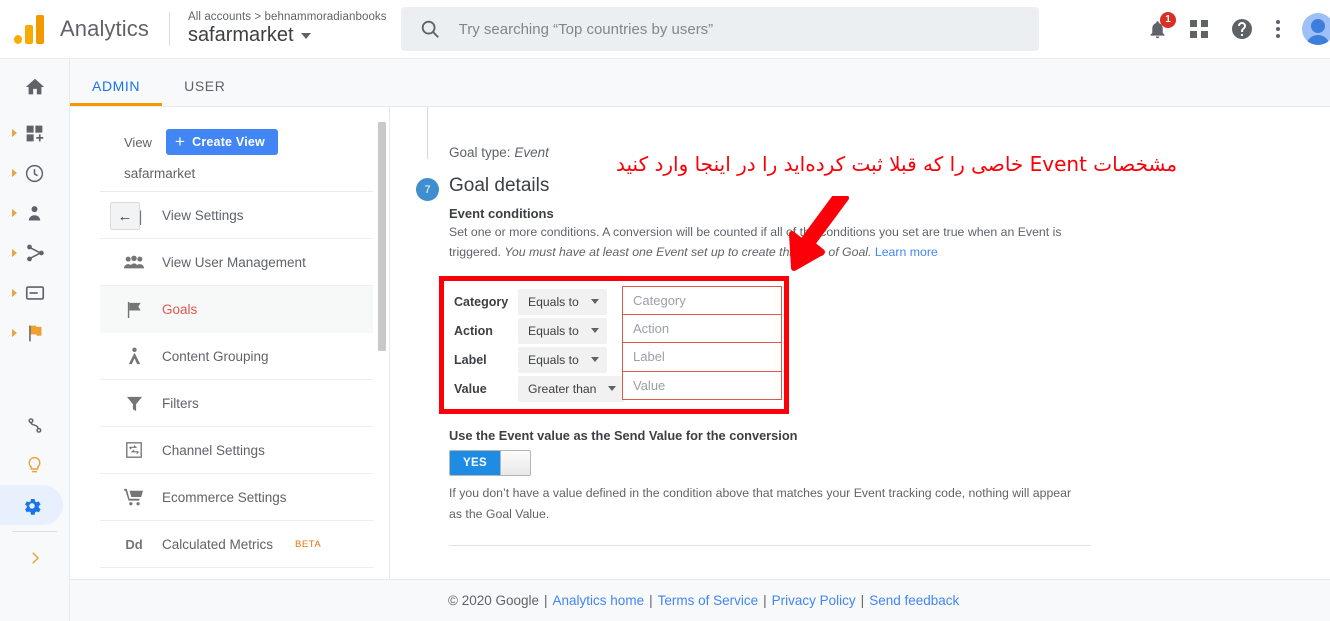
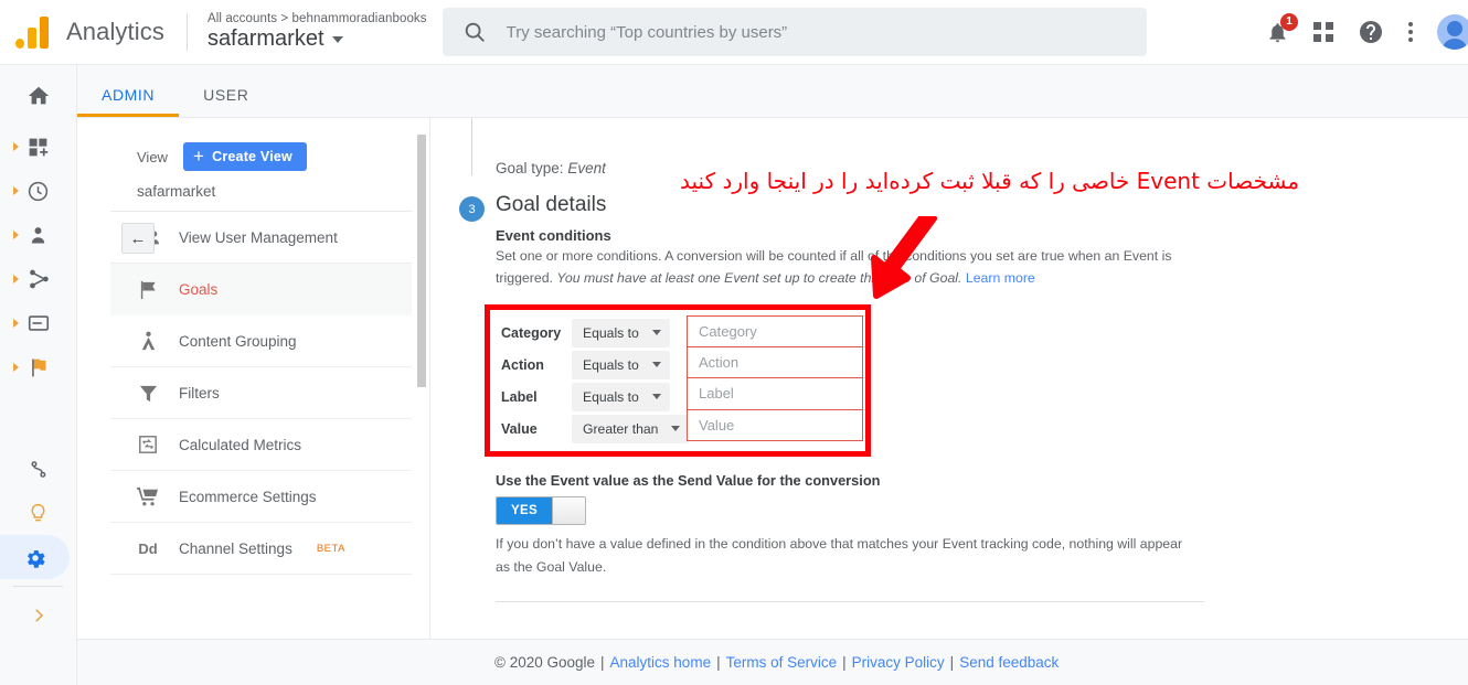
  Analytics
  All accounts > behnammoradianbooks
  safarmarket
  Try searching “Top countries by users”
  1
  ADMIN
  USER
  View
  +
  Create View
  safarmarket
- View Settings
  View User Management
  Goals
  Content Grouping
  Filters
- Channel Settings
+ Calculated Metrics
  Ecommerce Settings
  Dd
- Calculated Metrics
+ Channel Settings
  BETA
  ←
- 7
+ 3
  Goal type: Event
  Goal details
  Event conditions
  Set one or more conditions. A conversion will be counted if all of tonditions you set are true when an Event is triggered. You must have at least one Event set up to create th of Goal. Learn more
  Category
  Equals to
  Action
  Equals to
  Label
  Equals to
  Value
  Greater than
  Category
  Action
  Label
  Value
  Use the Event value as the Send Value for the conversion
  YES
  If you don’t have a value defined in the condition above that matches your Event tracking code, nothing will appear as the Goal Value.
  مشخصات Event خاصی را که قبلا ثبت کردهاید را در اینجا وارد کنید
  © 2020 Google
  |
  Analytics home
  |
  Terms of Service
  |
  Privacy Policy
  |
  Send feedback
